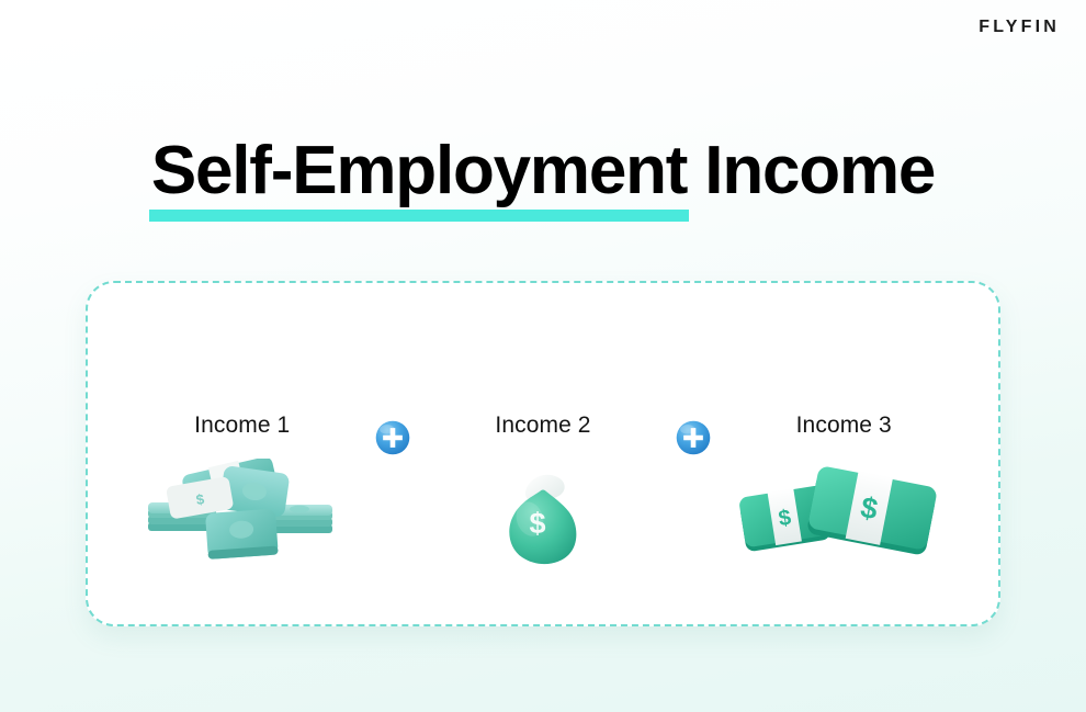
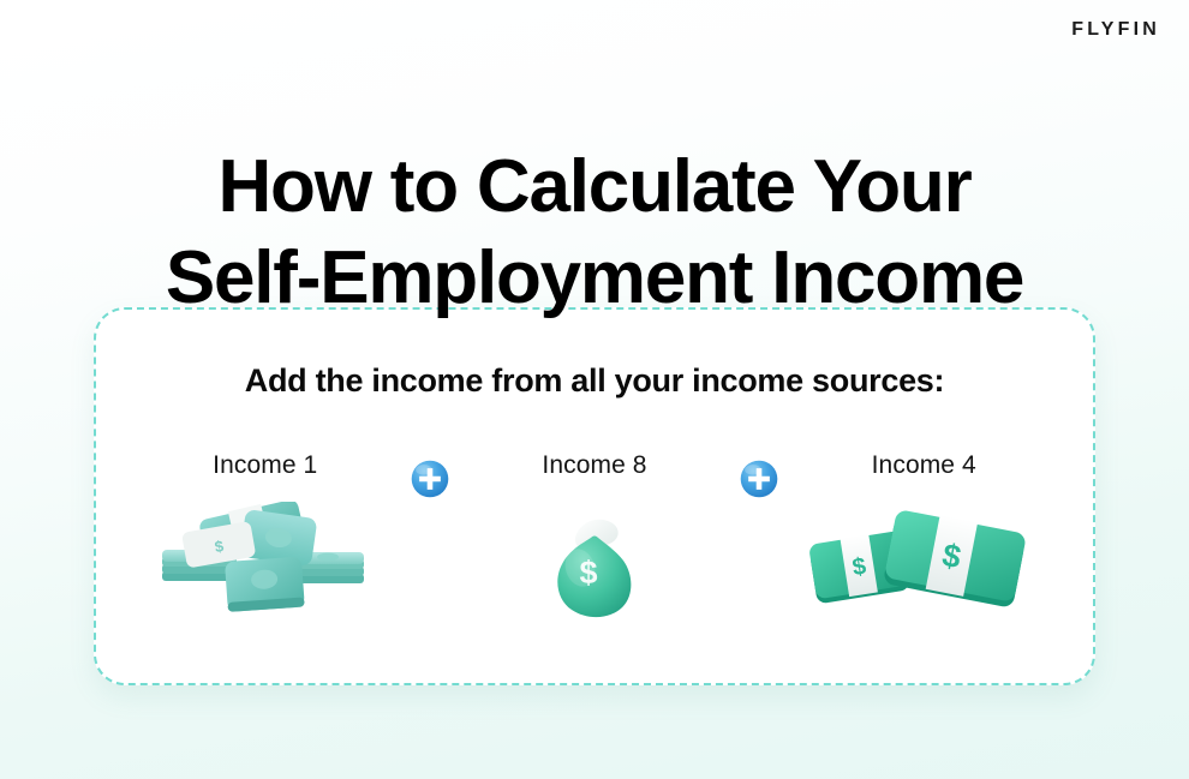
  FLYFIN
+ How to Calculate Your
  Self-Employment Income
+ Add the income from all your income sources:
  Income 1
- Income 2
+ Income 8
  $
- Income 3
+ Income 4
